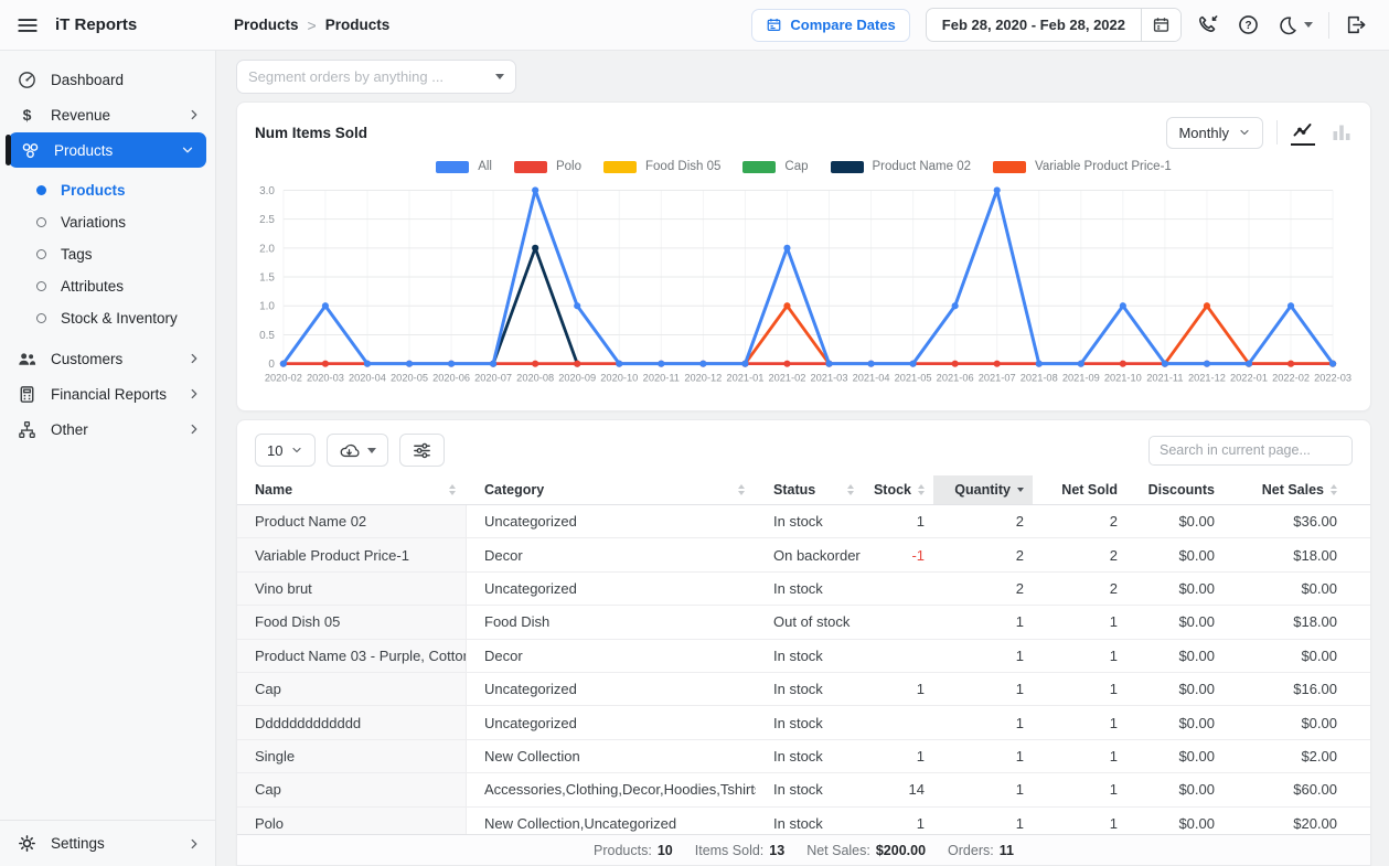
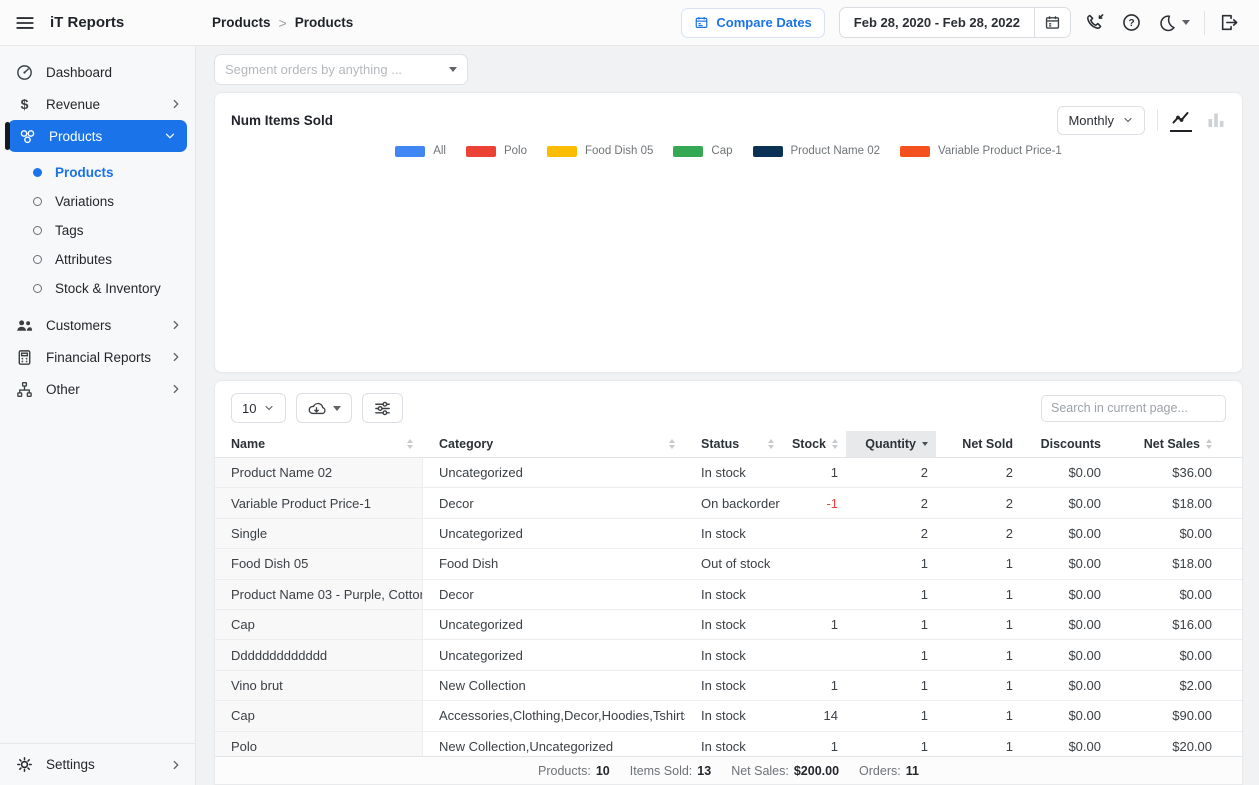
  iT Reports
  Products
  >
  Products
  Compare Dates
  Feb 28, 2020 - Feb 28, 2022
  ?
  Dashboard
  $
  Revenue
  Products
  Products
  Variations
  Tags
  Attributes
  Stock & Inventory
  Customers
  Financial Reports
  Other
  Settings
  Segment orders by anything ...
  Num Items Sold
  Monthly
  All
  Polo
  Food Dish 05
  Cap
  Product Name 02
  Variable Product Price-1
- 0
- 0.5
- 1.0
- 1.5
- 2.0
- 2.5
- 3.0
- 2020-02
- 2020-03
- 2020-04
- 2020-05
- 2020-06
- 2020-07
- 2020-08
- 2020-09
- 2020-10
- 2020-11
- 2020-12
- 2021-01
- 2021-02
- 2021-03
- 2021-04
- 2021-05
- 2021-06
- 2021-07
- 2021-08
- 2021-09
- 2021-10
- 2021-11
- 2021-12
- 2022-01
- 2022-02
- 2022-03
  10
  Search in current page...
  Name
  Category
  Status
  Stock
  Quantity
  Net Sold
  Discounts
  Net Sales
  Product Name 02
  Uncategorized
  In stock
  1
  2
  2
  $0.00
  $36.00
  Variable Product Price-1
  Decor
  On backorder
  -1
  2
  2
  $0.00
  $18.00
- Vino brut
+ Single
  Uncategorized
  In stock
  2
  2
  $0.00
  $0.00
  Food Dish 05
  Food Dish
  Out of stock
  1
  1
  $0.00
  $18.00
  Product Name 03 - Purple, Cotto
  Decor
  In stock
  1
  1
  $0.00
  $0.00
  Cap
  Uncategorized
  In stock
  1
  1
  1
  $0.00
  $16.00
  Ddddddddddddd
  Uncategorized
  In stock
  1
  1
  $0.00
  $0.00
- Single
+ Vino brut
  New Collection
  In stock
  1
  1
  1
  $0.00
  $2.00
  Cap
  Accessories,Clothing,Decor,Hoodies,Tshirt
  In stock
  14
  1
  1
  $0.00
- $60.00
+ $90.00
  Polo
  New Collection,Uncategorized
  In stock
  1
  1
  1
  $0.00
  $20.00
  Products:
  10
  Items Sold:
  13
  Net Sales:
  $200.00
  Orders:
  11
